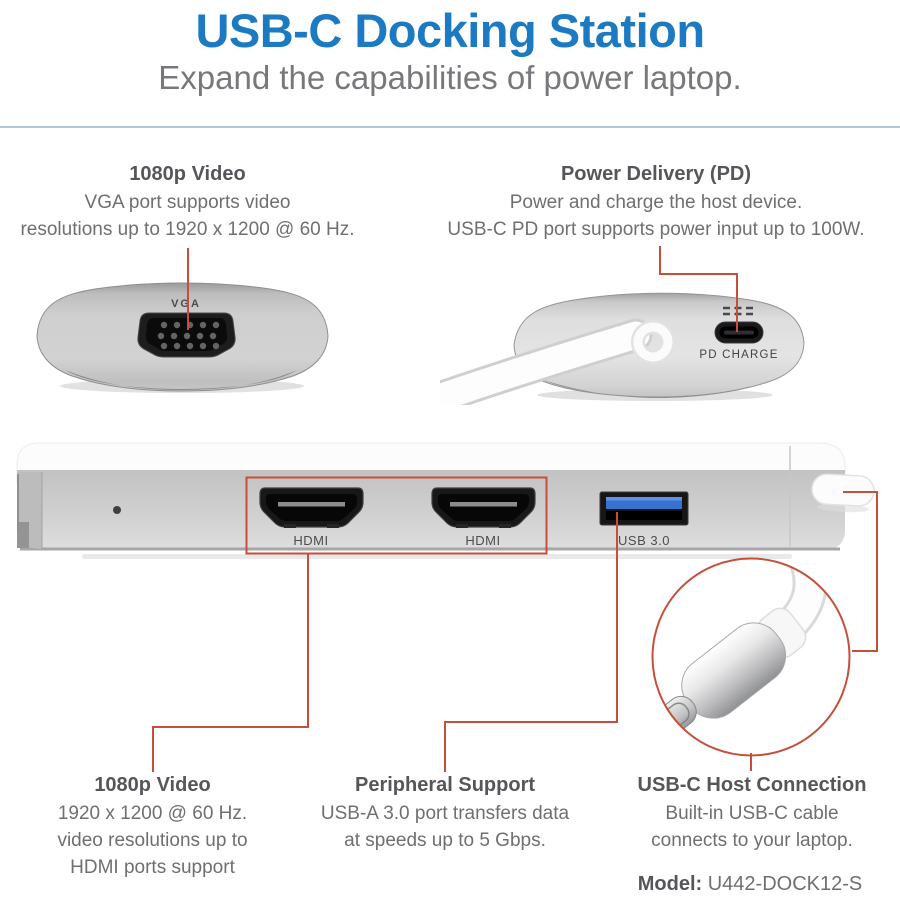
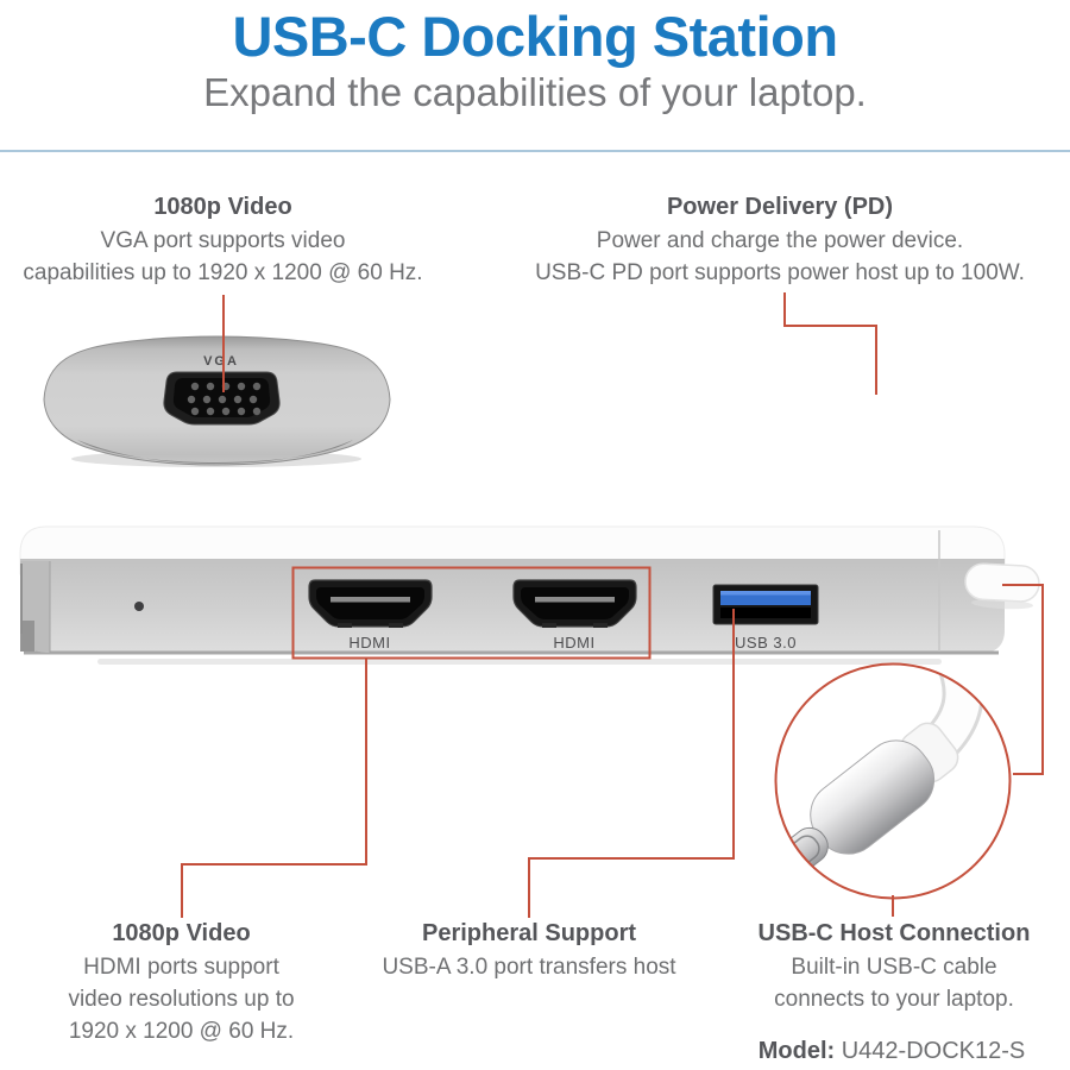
  USB-C Docking Station
- Expand the capabilities of power laptop.
+ Expand the capabilities of your laptop.
  1080p Video
  VGA port supports video
- resolutions up to 1920 x 1200 @ 60 Hz.
+ capabilities up to 1920 x 1200 @ 60 Hz.
  Power Delivery (PD)
- Power and charge the host device.
+ Power and charge the power device.
- USB-C PD port supports power input up to 100W.
+ USB-C PD port supports power host up to 100W.
  VGA
- PD CHARGE
  HDMI
  HDMI
  USB 3.0
  1080p Video
- 1920 x 1200 @ 60 Hz.
+ HDMI ports support
  video resolutions up to
- HDMI ports support
+ 1920 x 1200 @ 60 Hz.
  Peripheral Support
- USB-A 3.0 port transfers data
+ USB-A 3.0 port transfers host
- at speeds up to 5 Gbps.
  USB-C Host Connection
  Built-in USB-C cable
  connects to your laptop.
  Model: U442-DOCK12-S
